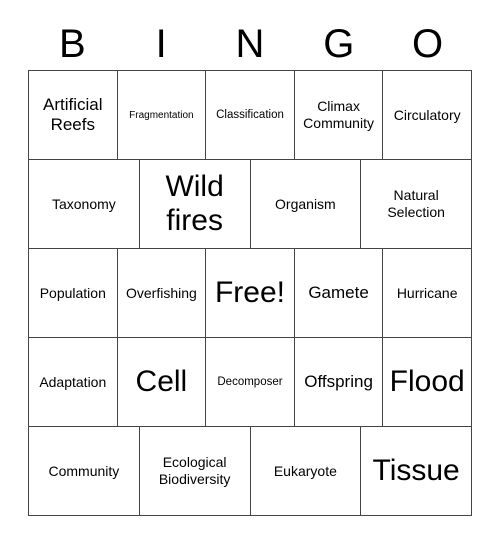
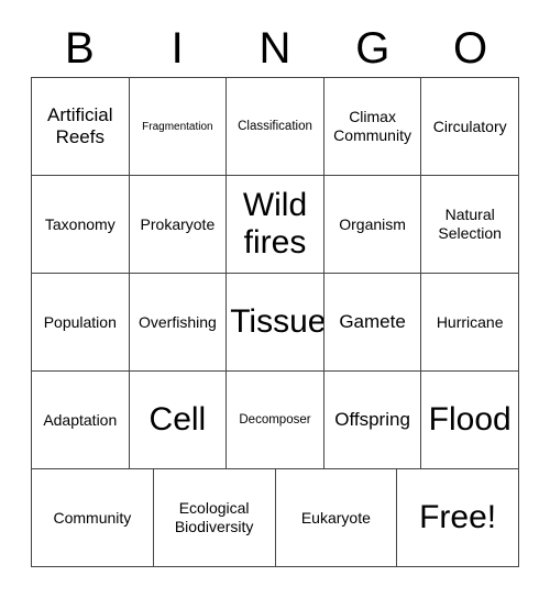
  B
  I
  N
  G
  O
  Artificial Reefs
  Fragmentation
  Classification
  Climax Community
  Circulatory
  Taxonomy
+ Prokaryote
  Wild fires
  Organism
  Natural Selection
  Population
  Overfishing
- Free!
+ Tissue
  Gamete
  Hurricane
  Adaptation
  Cell
  Decomposer
  Offspring
  Flood
  Community
  Ecological Biodiversity
  Eukaryote
- Tissue
+ Free!
